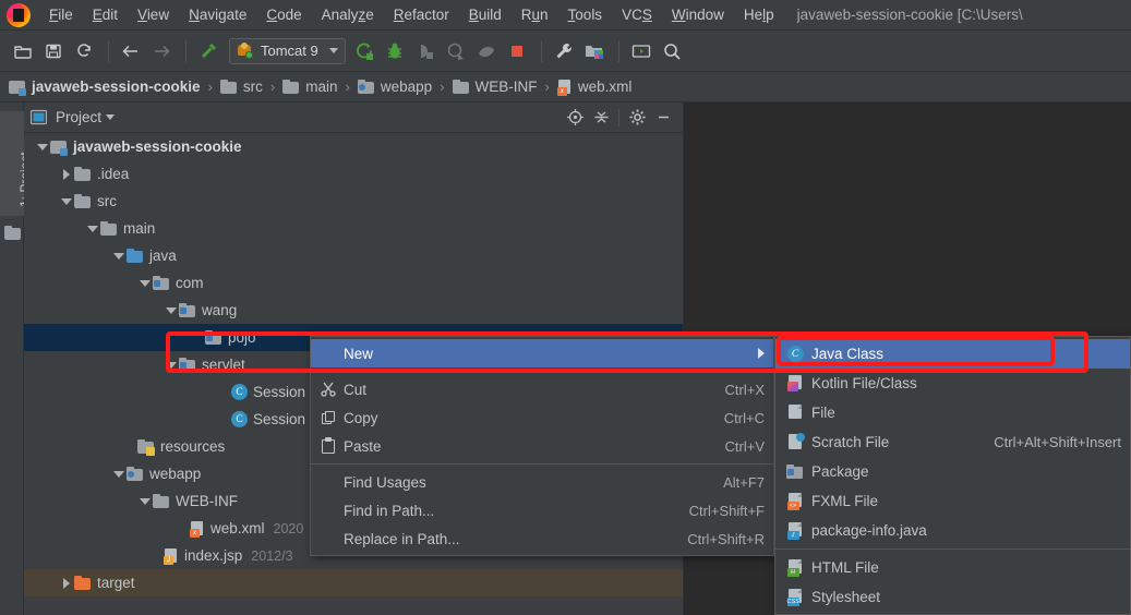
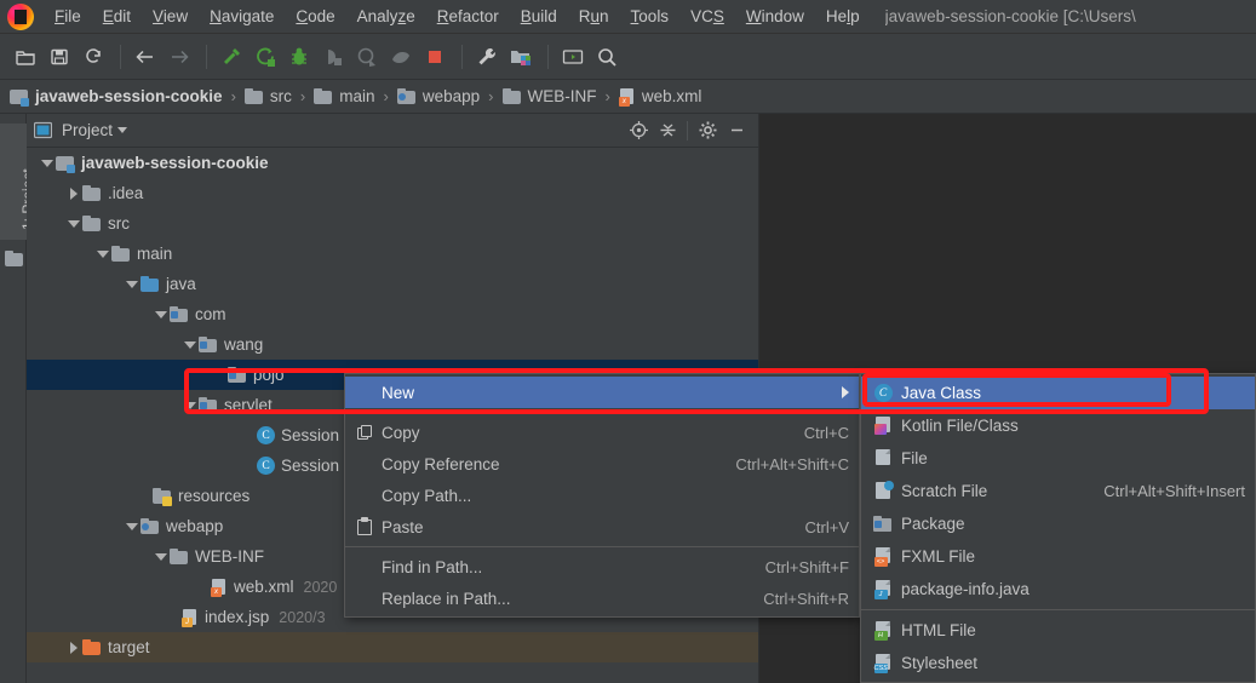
  File
  Edit
  View
  Navigate
  Code
  Analyze
  Refactor
  Build
  Run
  Tools
  VCS
  Window
  Help
  javaweb-session-cookie [C:\Users\
- Tomcat 9
  javaweb-session-cookie
  ›
  src
  ›
  main
  ›
  webapp
  ›
  WEB-INF
  ›
  web.xml
  Project
  javaweb-session-cookie
  .idea
  src
  main
  java
  com
  wang
  pojo
  servlet
  C
  Session
  C
  Session
  resources
  webapp
  WEB-INF
  web.xml
  2020
  index.jsp
- 2012/3
+ 2020/3
  target
  New
- Cut
- Ctrl+X
  Copy
  Ctrl+C
+ Copy Reference
+ Ctrl+Alt+Shift+C
+ Copy Path...
  Paste
  Ctrl+V
- Find Usages
- Alt+F7
  Find in Path...
  Ctrl+Shift+F
  Replace in Path...
  Ctrl+Shift+R
  C
  Java Class
  Kotlin File/Class
  File
  Scratch File
  Ctrl+Alt+Shift+Insert
  Package
  FXML File
  package-info.java
  HTML File
  Stylesheet
